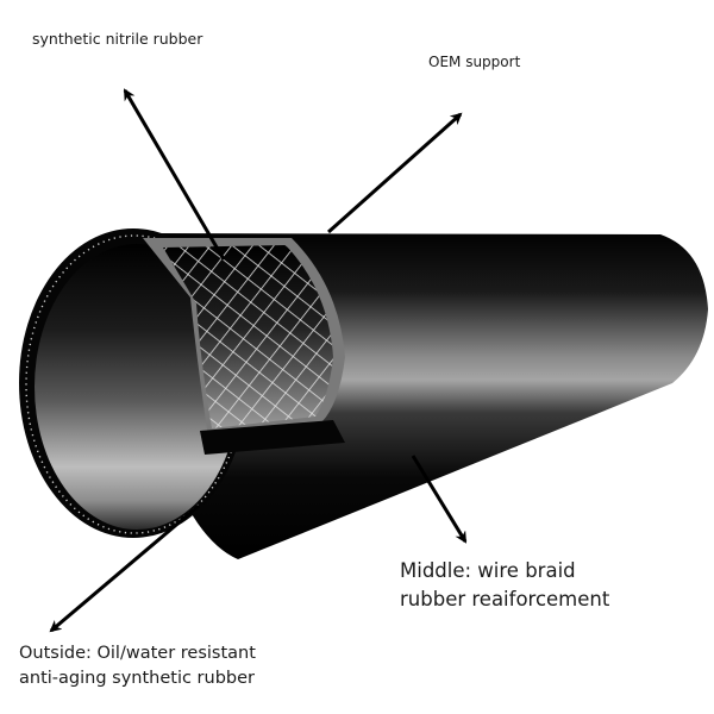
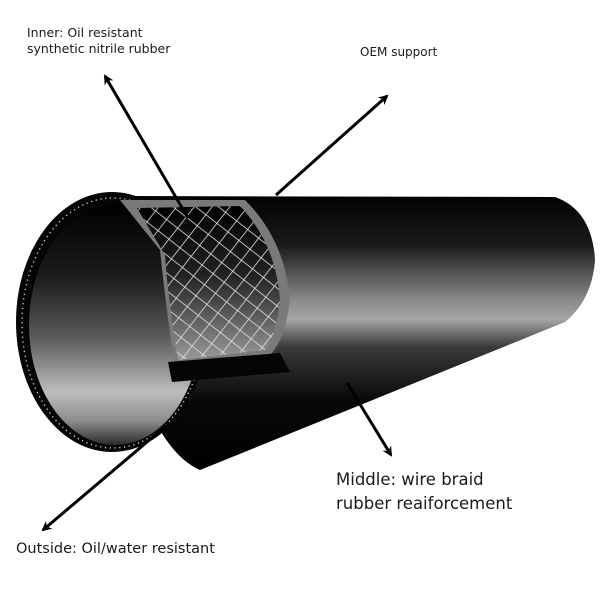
+ Inner: Oil resistant
  synthetic nitrile rubber
  OEM support
  Middle: wire braid
  rubber reaiforcement
  Outside: Oil/water resistant
- anti-aging synthetic rubber
